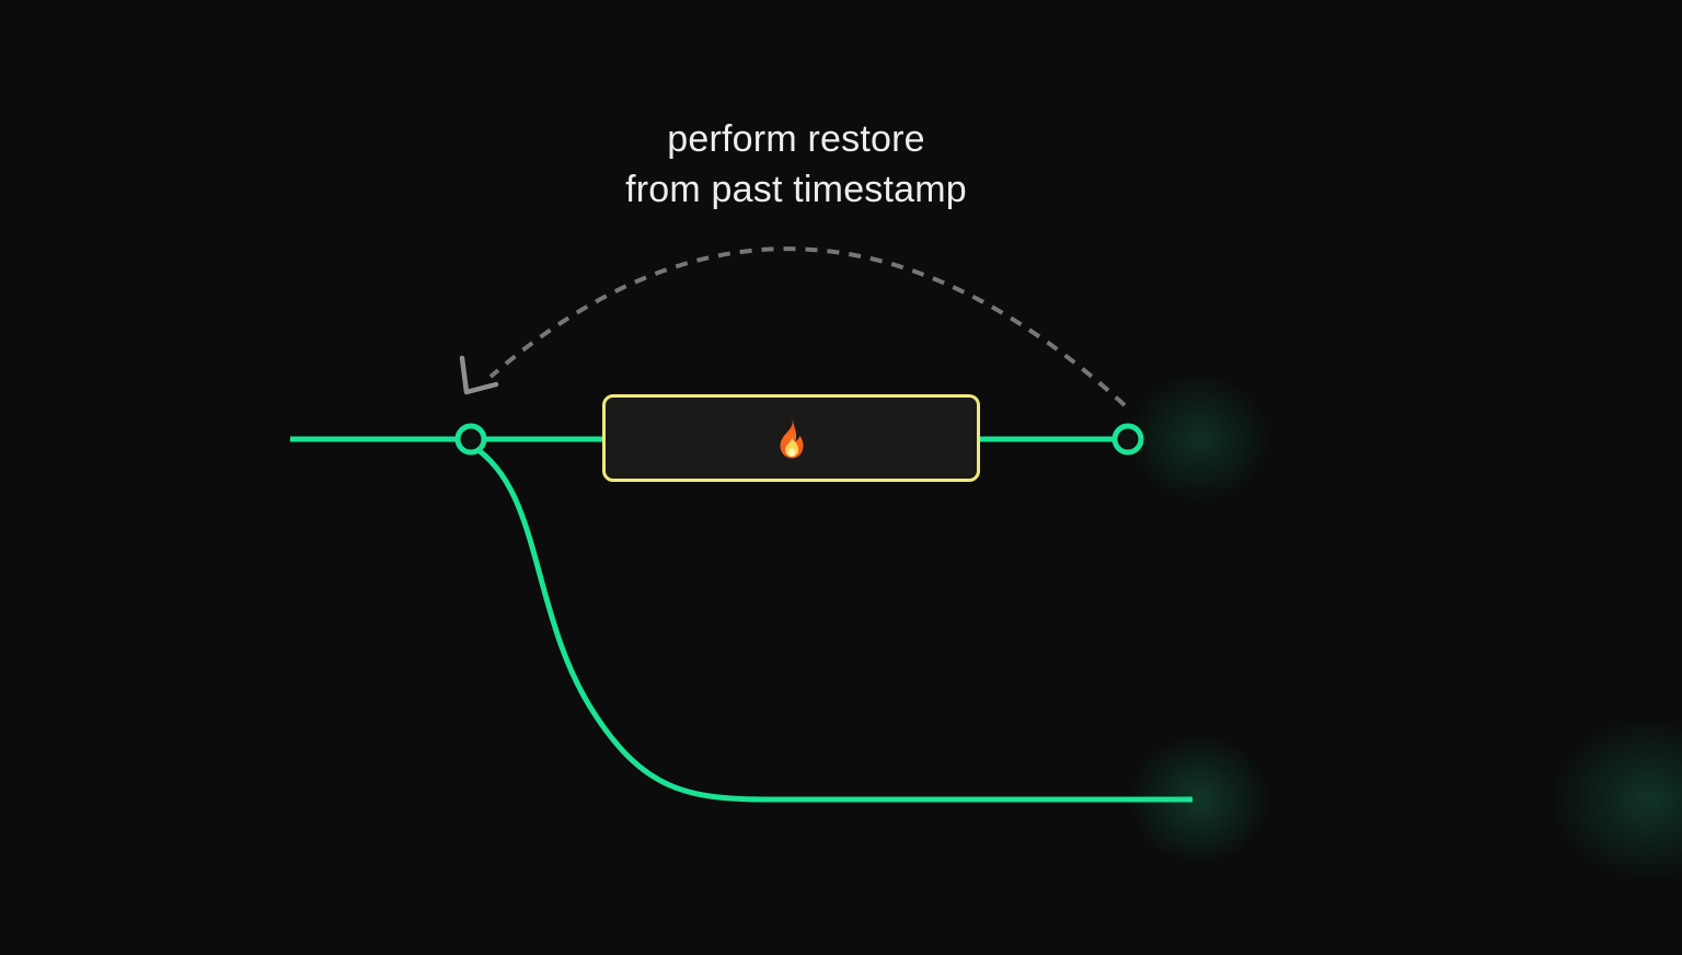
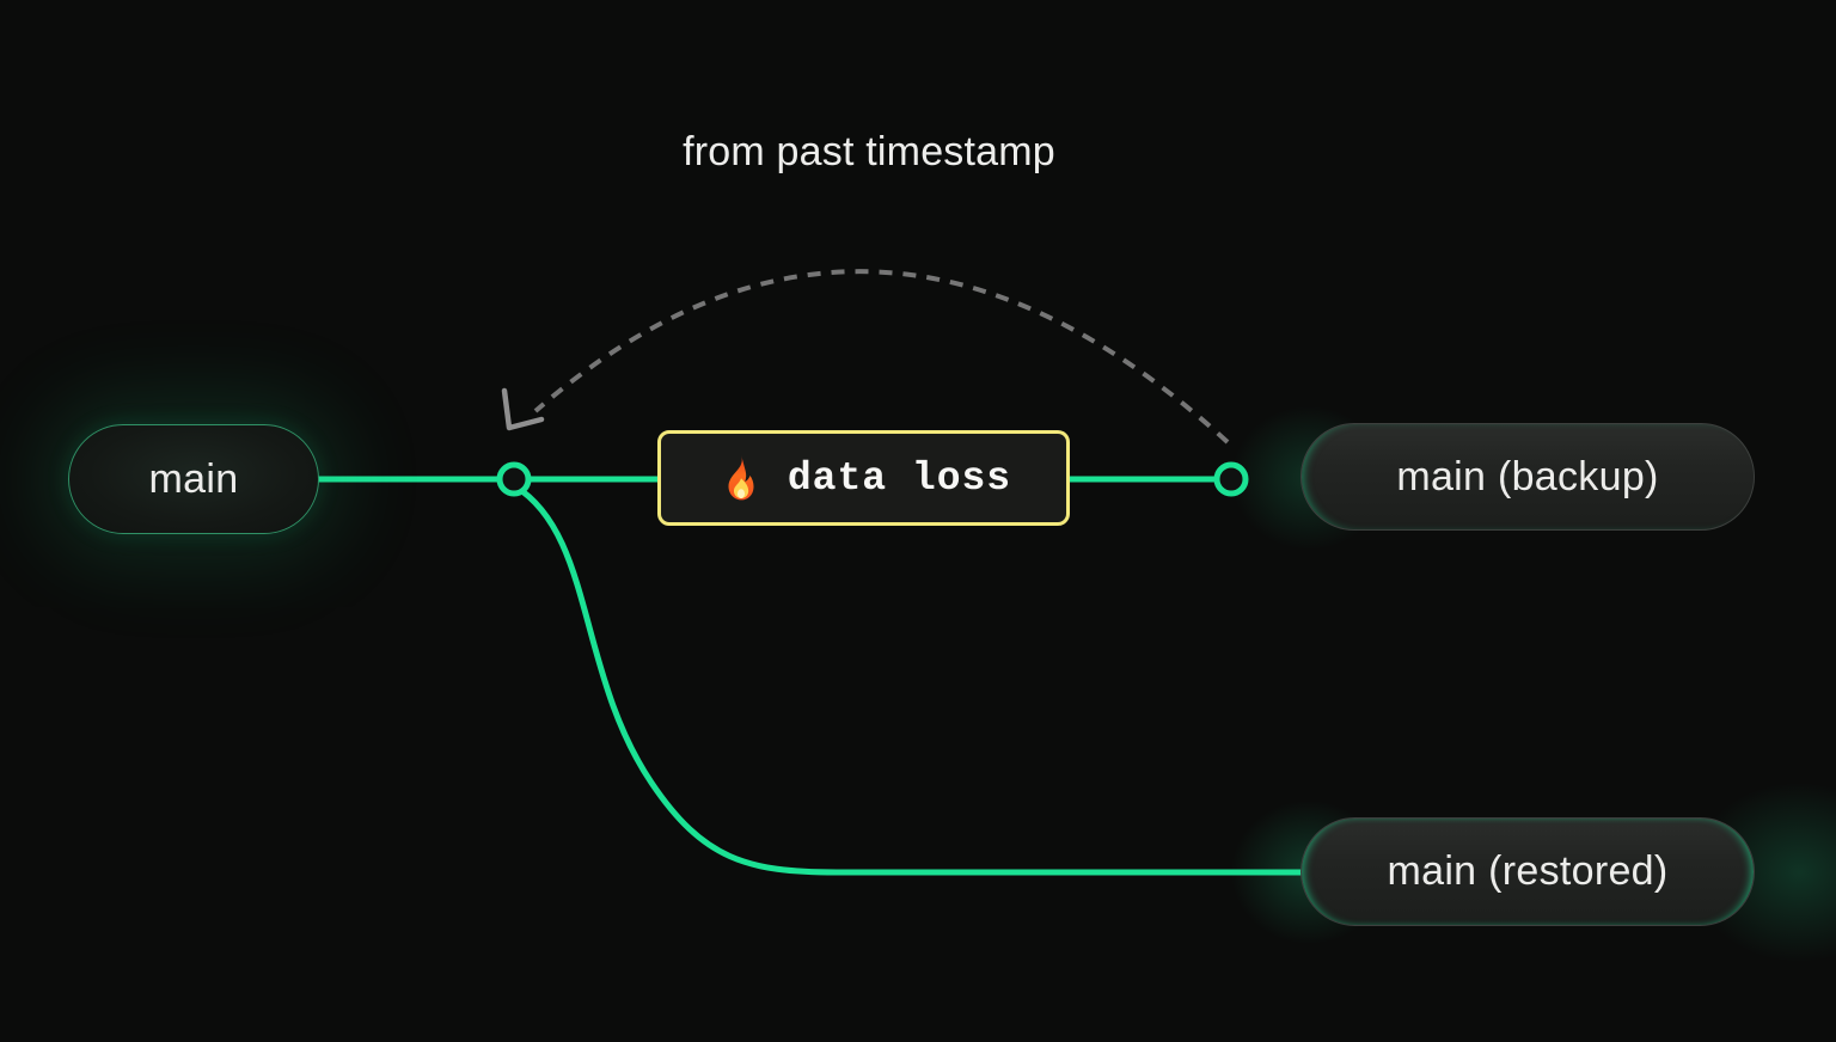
- perform restore
  from past timestamp
+ main
+ data loss
+ main (backup)
+ main (restored)
